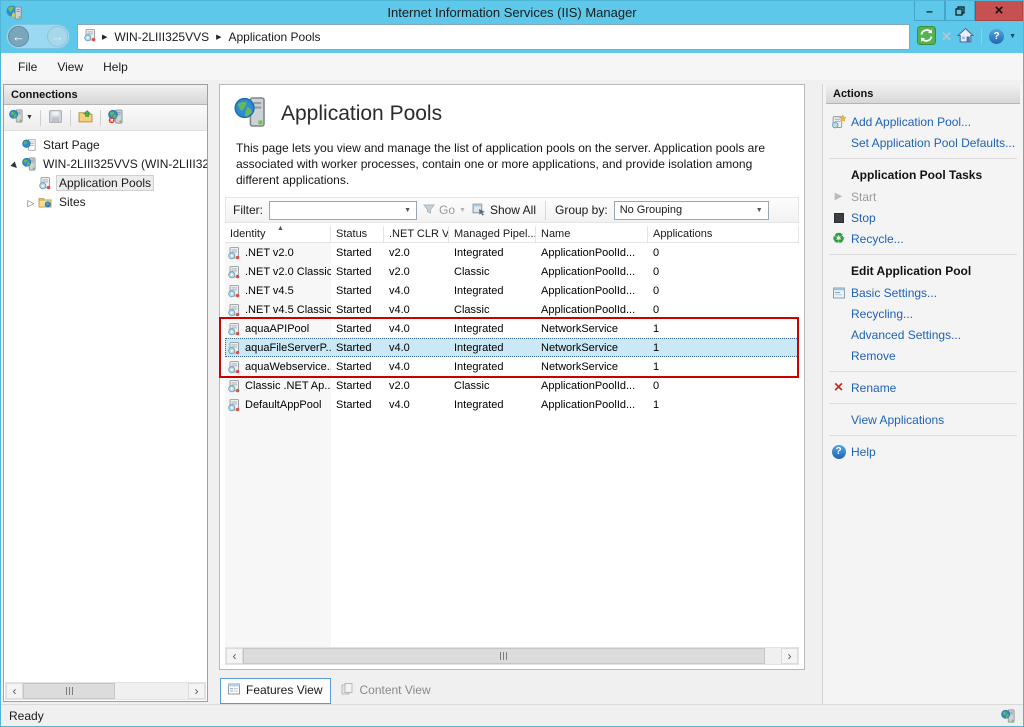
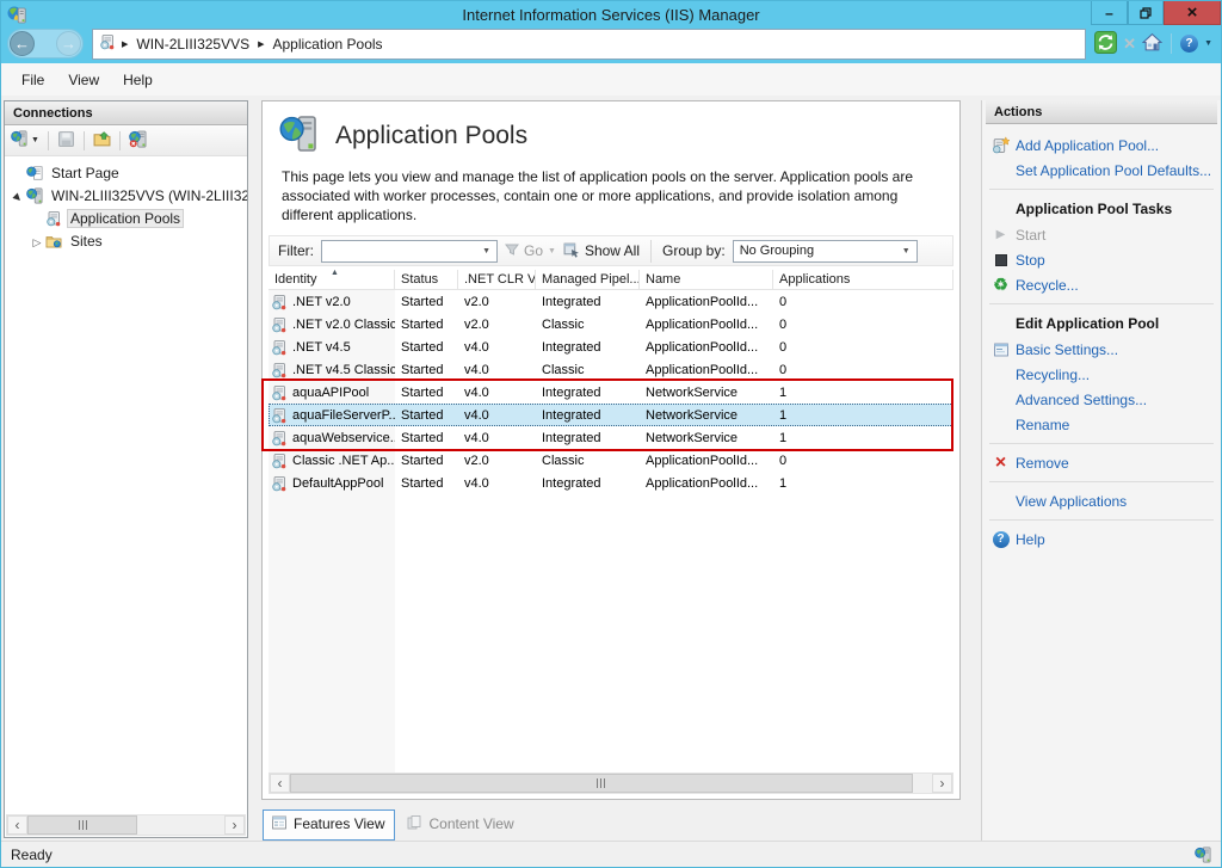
  Internet Information Services (IIS) Manager
  –
  ×
  ←
  →
  WIN-2LIII325VVS
  Application Pools
  ✕
  ?
  File
  View
  Help
  Connections
  Start Page
  WIN-2LIII325VVS (WIN-2LIII32
  Application Pools
  ▷
  Sites
  ‹
  ›
  Application Pools
  This page lets you view and manage the list of application pools on the server. Application pools are associated with worker processes, contain one or more applications, and provide isolation among different applications.
  Filter:
  Go
  Show All
  Group by:
  No Grouping
  Identity
  Status
  .NET CLR V
  Managed Pipel..
  Name
  Applications
  .NET v2.0
  Started
  v2.0
  Integrated
  ApplicationPoolId...
  0
  .NET v2.0 Classic
  Started
  v2.0
  Classic
  ApplicationPoolId...
  0
  .NET v4.5
  Started
  v4.0
  Integrated
  ApplicationPoolId...
  0
  .NET v4.5 Classic
  Started
  v4.0
  Classic
  ApplicationPoolId...
  0
  aquaAPIPool
  Started
  v4.0
  Integrated
  NetworkService
  1
  aquaFileServerP..
  Started
  v4.0
  Integrated
  NetworkService
  1
  aquaWebservice.
  Started
  v4.0
  Integrated
  NetworkService
  1
  Classic .NET Ap..
  Started
  v2.0
  Classic
  ApplicationPoolId...
  0
  DefaultAppPool
  Started
  v4.0
  Integrated
  ApplicationPoolId...
  1
  ‹
  ›
  Features View
  Content View
  Actions
  Add Application Pool...
  Set Application Pool Defaults...
  Application Pool Tasks
  ▶
  Start
  Stop
  ♻
  Recycle...
  Edit Application Pool
  Basic Settings...
  Recycling...
  Advanced Settings...
- Remove
+ Rename
  ×
- Rename
+ Remove
  View Applications
  ?
  Help
  Ready
